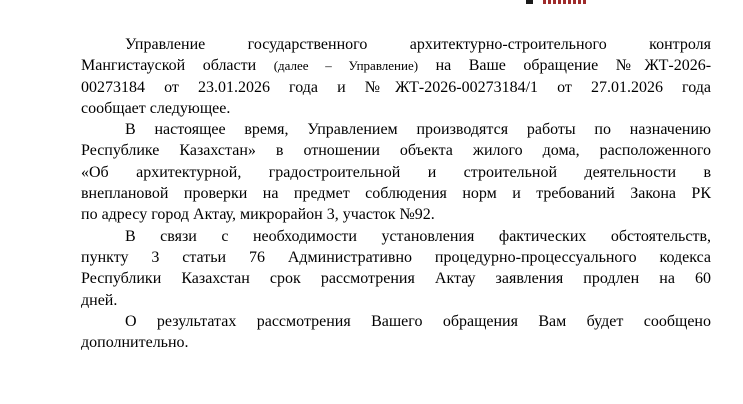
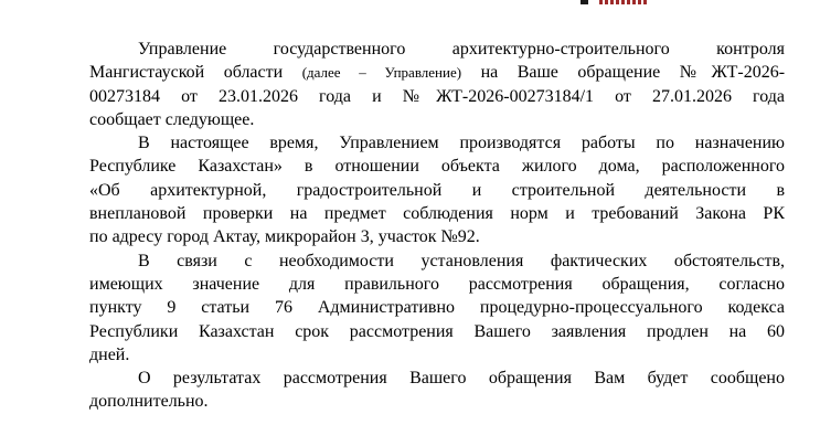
  Управление государственного архитектурно-строительного контроля
  Мангистауской области (далее – Управление) на Ваше обращение №ЖТ-2026-
  00273184 от 23.01.2026 года и №ЖТ-2026-00273184/1 от 27.01.2026 года
  сообщает следующее.
  В настоящее время, Управлением производятся работы по назначению
  Республике Казахстан» в отношении объекта жилого дома, расположенного
  «Об архитектурной, градостроительной и строительной деятельности в
  внеплановой проверки на предмет соблюдения норм и требований Закона РК
  по адресу город Актау, микрорайон 3, участок №92.
  В связи с необходимости установления фактических обстоятельств,
+ имеющих значение для правильного рассмотрения обращения, согласно
- пункту 3 статьи 76 Административно процедурно-процессуального кодекса
+ пункту 9 статьи 76 Административно процедурно-процессуального кодекса
- Республики Казахстан срок рассмотрения Актау заявления продлен на 60
+ Республики Казахстан срок рассмотрения Вашего заявления продлен на 60
  дней.
  О результатах рассмотрения Вашего обращения Вам будет сообщено
  дополнительно.
